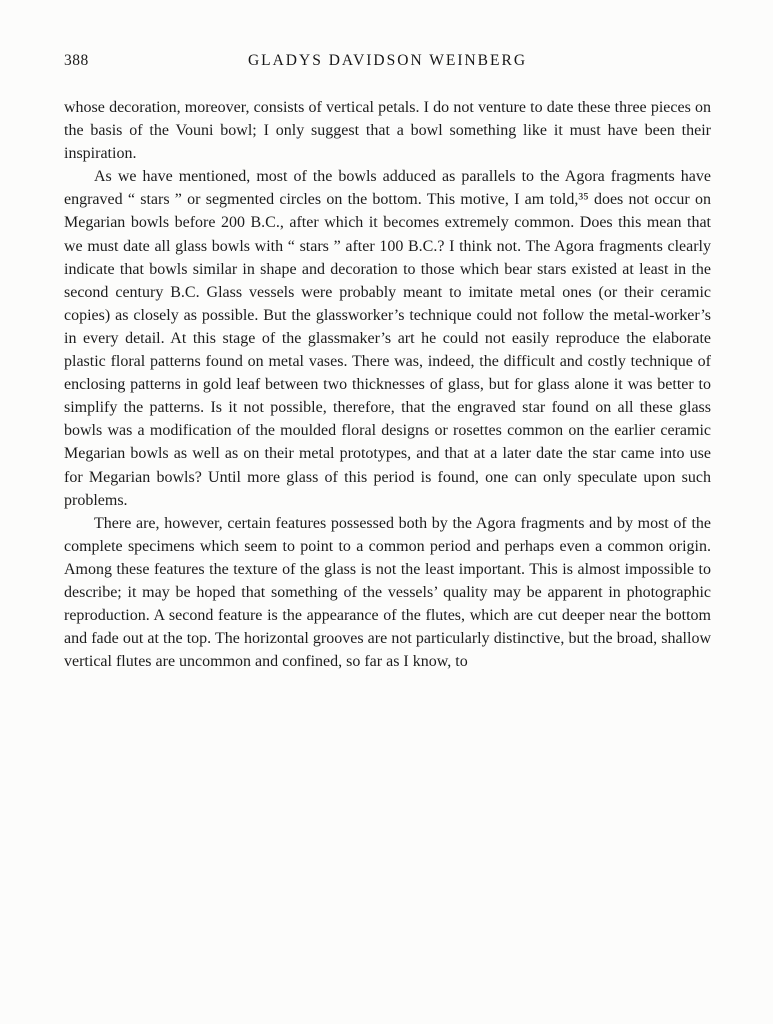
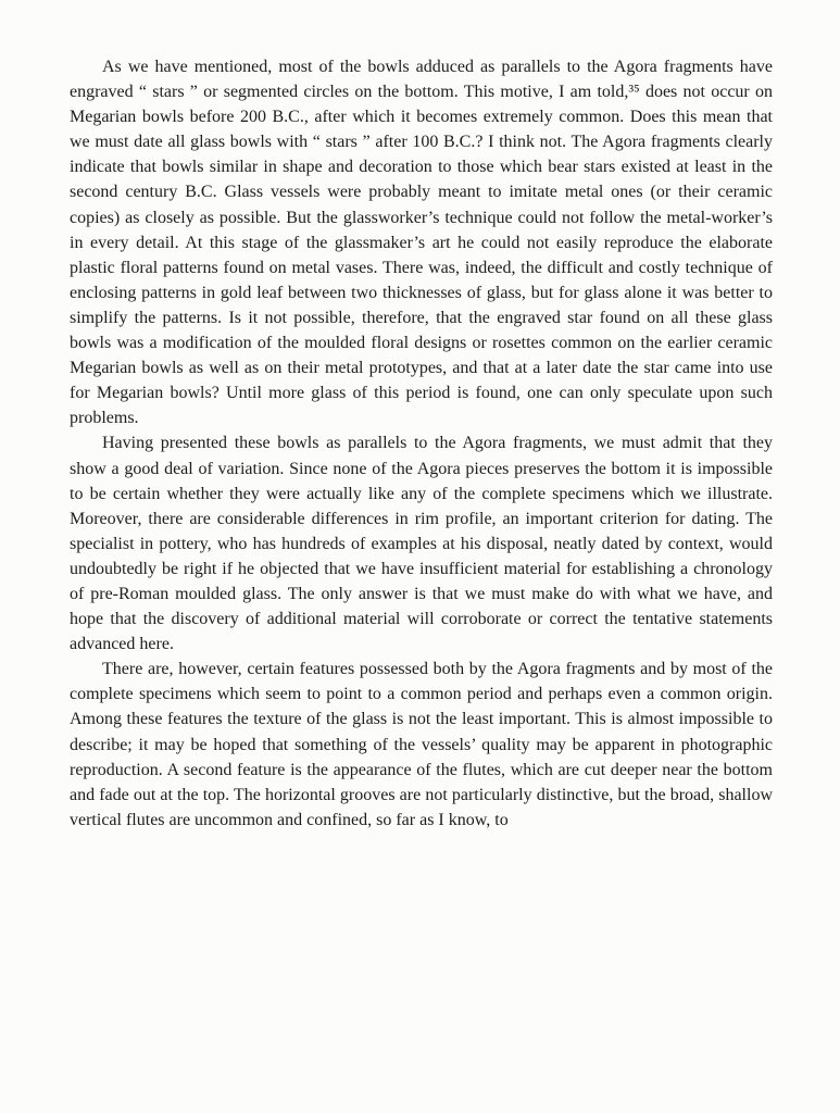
- 388
- GLADYS DAVIDSON WEINBERG
- whose decoration, moreover, consists of vertical petals. I do not venture to date these three pieces on the basis of the Vouni bowl; I only suggest that a bowl something like it must have been their inspiration.
  As we have mentioned, most of the bowls adduced as parallels to the Agora fragments have engraved “ stars ” or segmented circles on the bottom. This motive, I am told,³⁵ does not occur on Megarian bowls before 200 B.C., after which it becomes extremely common. Does this mean that we must date all glass bowls with “ stars ” after 100 B.C.? I think not. The Agora fragments clearly indicate that bowls similar in shape and decoration to those which bear stars existed at least in the second century B.C. Glass vessels were probably meant to imitate metal ones (or their ceramic copies) as closely as possible. But the glassworker’s technique could not follow the metal-worker’s in every detail. At this stage of the glassmaker’s art he could not easily reproduce the elaborate plastic floral patterns found on metal vases. There was, indeed, the difficult and costly technique of enclosing patterns in gold leaf between two thicknesses of glass, but for glass alone it was better to simplify the patterns. Is it not possible, therefore, that the engraved star found on all these glass bowls was a modification of the moulded floral designs or rosettes common on the earlier ceramic Megarian bowls as well as on their metal prototypes, and that at a later date the star came into use for Megarian bowls? Until more glass of this period is found, one can only speculate upon such problems.
+ Having presented these bowls as parallels to the Agora fragments, we must admit that they show a good deal of variation. Since none of the Agora pieces preserves the bottom it is impossible to be certain whether they were actually like any of the complete specimens which we illustrate. Moreover, there are considerable differences in rim profile, an important criterion for dating. The specialist in pottery, who has hundreds of examples at his disposal, neatly dated by context, would undoubtedly be right if he objected that we have insufficient material for establishing a chronology of pre-Roman moulded glass. The only answer is that we must make do with what we have, and hope that the discovery of additional material will corroborate or correct the tentative statements advanced here.
  There are, however, certain features possessed both by the Agora fragments and by most of the complete specimens which seem to point to a common period and perhaps even a common origin. Among these features the texture of the glass is not the least important. This is almost impossible to describe; it may be hoped that something of the vessels’ quality may be apparent in photographic reproduction. A second feature is the appearance of the flutes, which are cut deeper near the bottom and fade out at the top. The horizontal grooves are not particularly distinctive, but the broad, shallow vertical flutes are uncommon and confined, so far as I know, to
